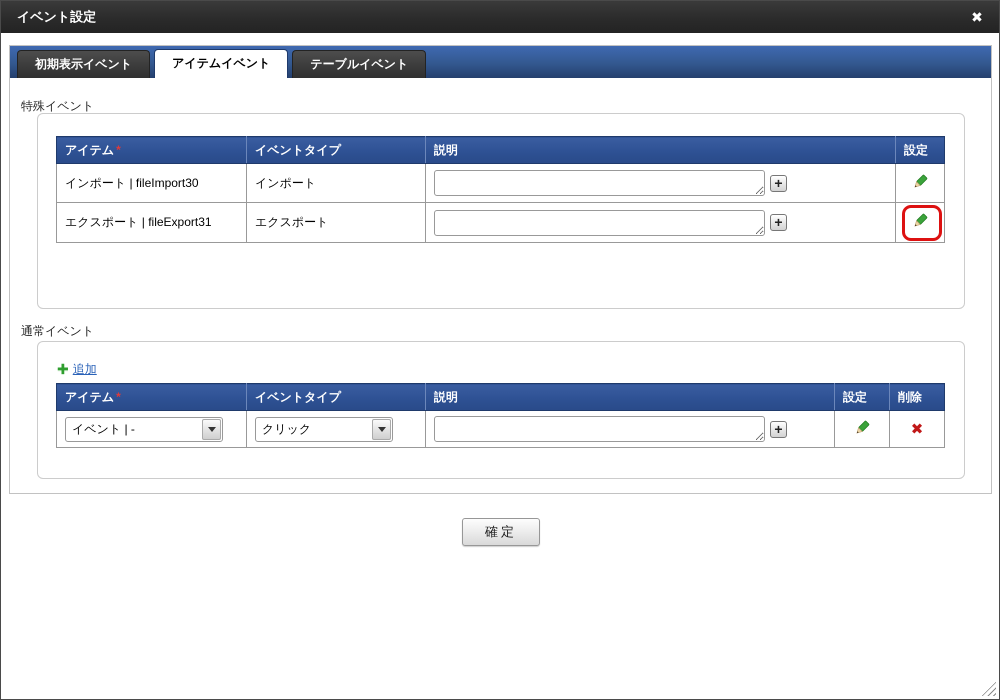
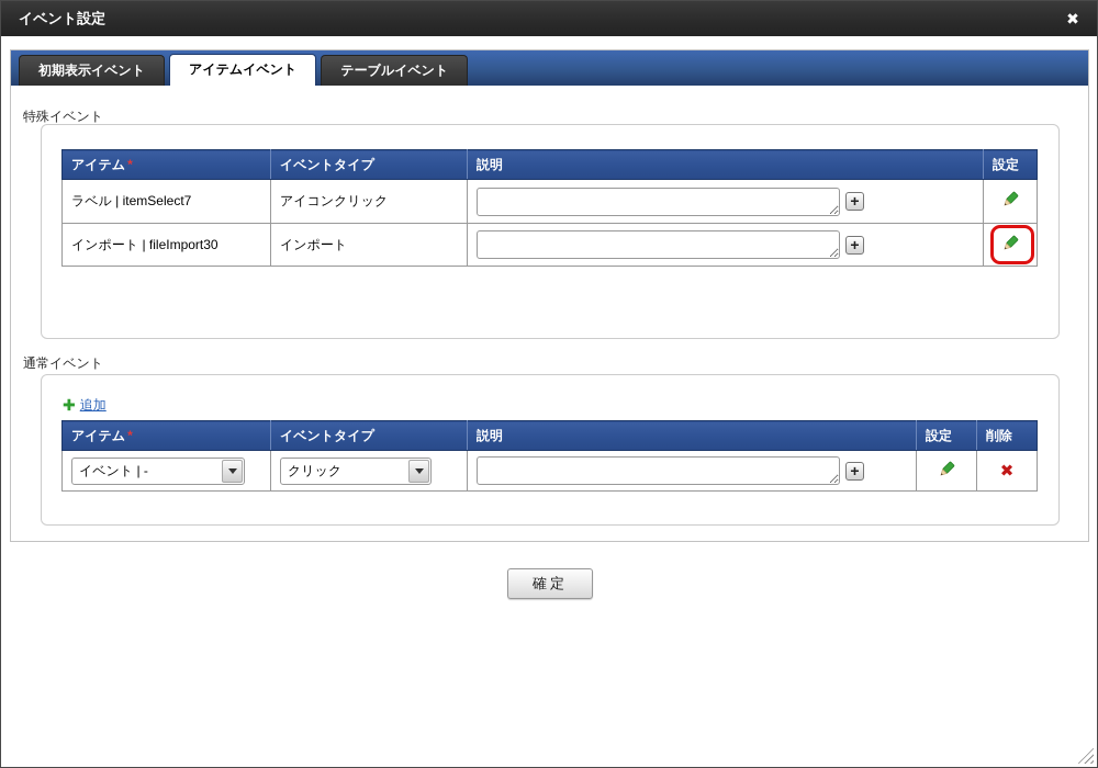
  イベント設定
  ✖
  初期表示イベント
  アイテムイベント
  テーブルイベント
  特殊イベント
  アイテム *	イベントタイプ	説明	設定
+ ラベル | itemSelect7	アイコンクリック	+
  インポート | fileImport30	インポート	+
- エクスポート | fileExport31	エクスポート	+
  通常イベント
  ✚
  追加
  アイテム *	イベントタイプ	説明	設定	削除
  イベント | -	クリック	+		✖
  確定
